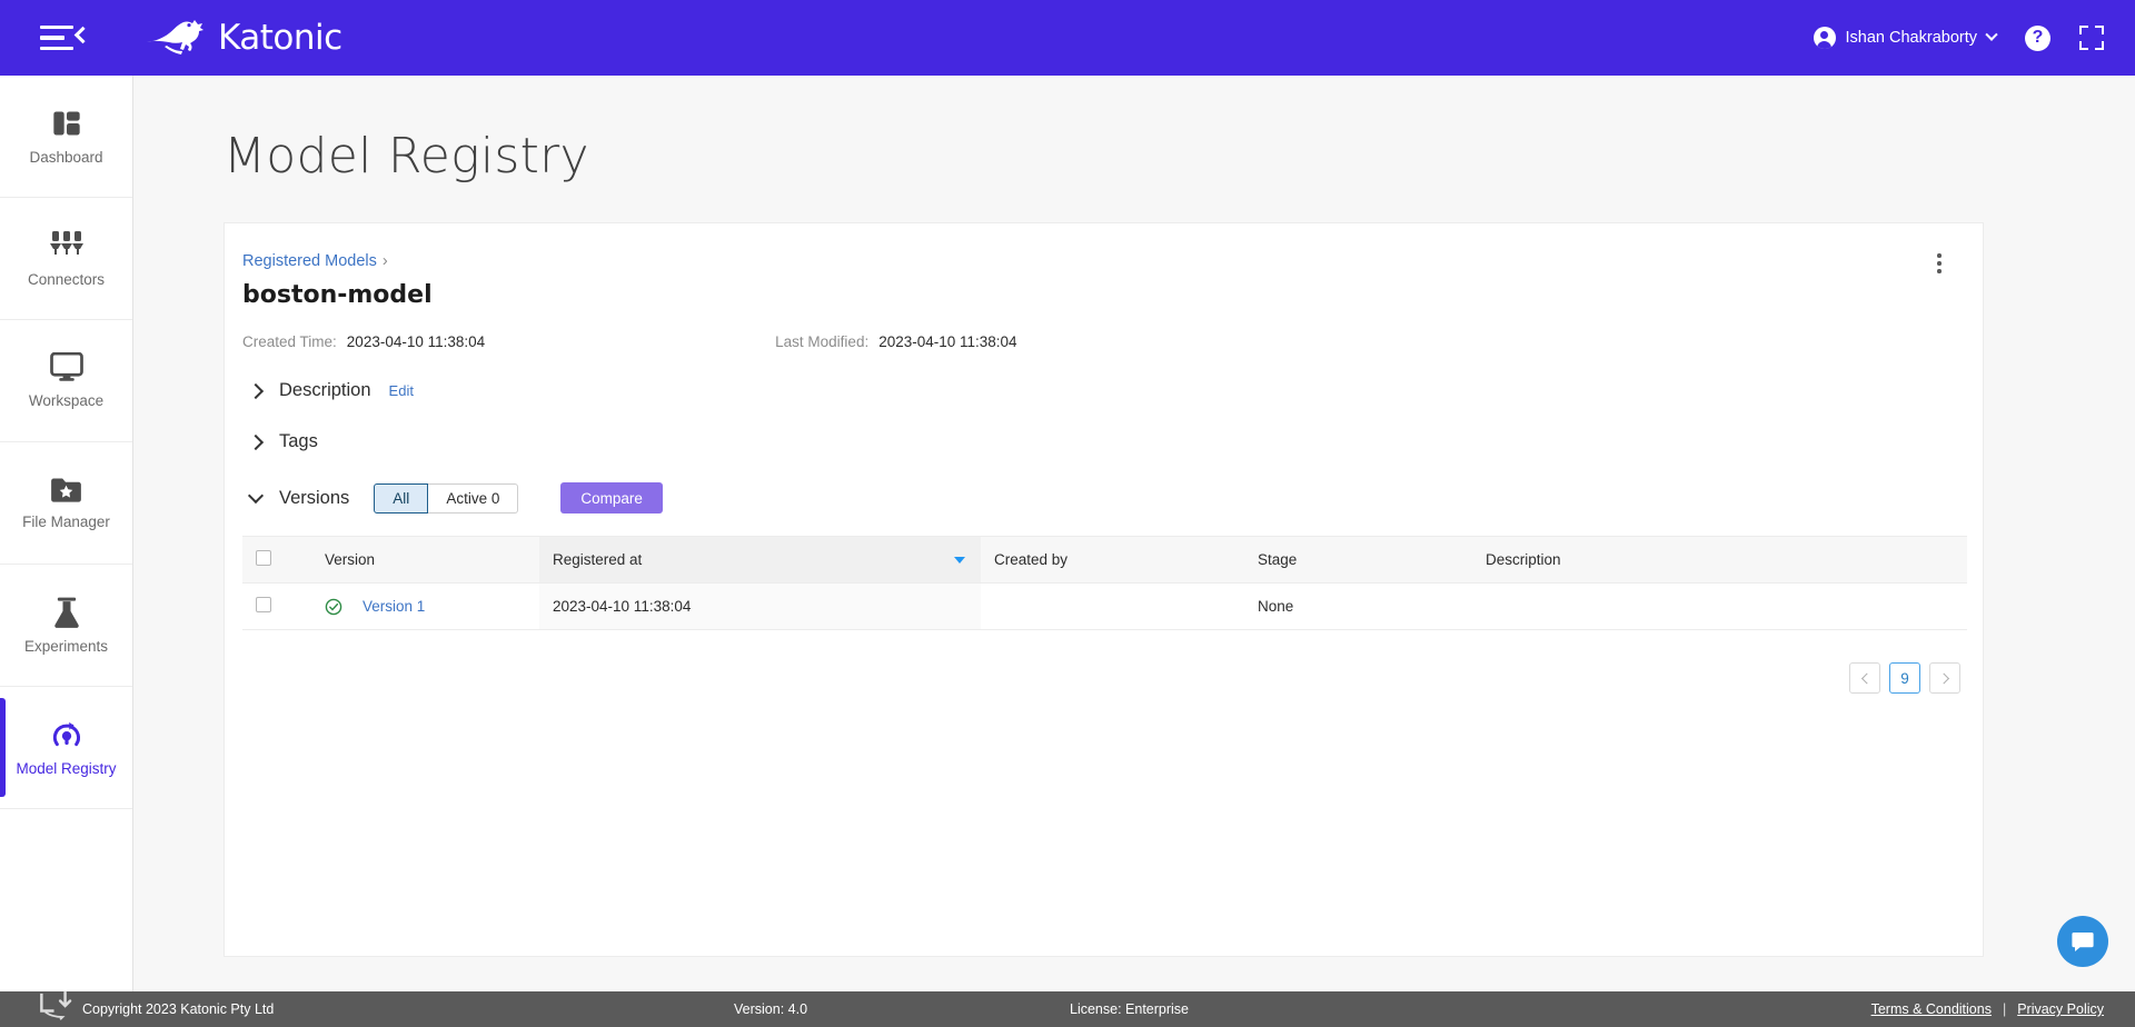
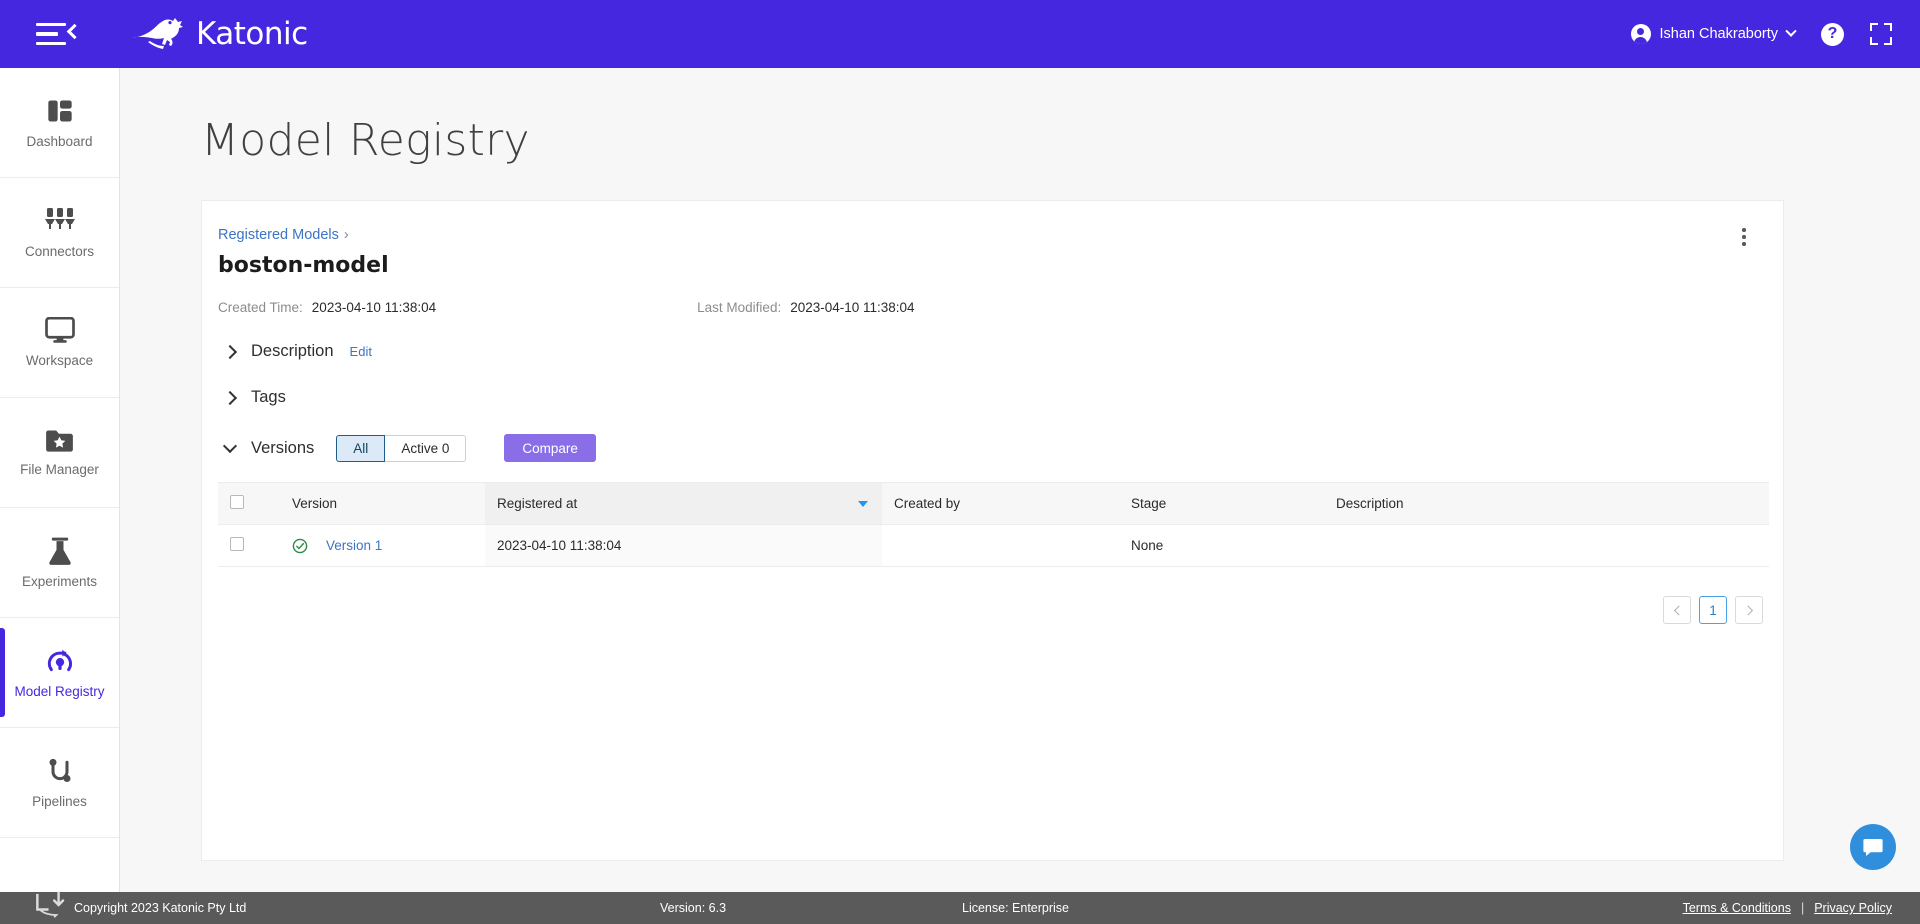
  Katonic
  Ishan Chakraborty
  ?
  Dashboard
  Connectors
  Workspace
  File Manager
  Experiments
  Model Registry
+ Pipelines
  Model Registry
  Registered Models ›
  boston-model
  Created Time:
  2023-04-10 11:38:04
  Last Modified:
  2023-04-10 11:38:04
  Description
  Edit
  Tags
  Versions
  All
  Active 0
  Compare
  	Version	Registered at	Created by	Stage	Description
  	Version 1	2023-04-10 11:38:04		None
- 9
+ 1
  Copyright 2023 Katonic Pty Ltd
- Version: 4.0
+ Version: 6.3
  License: Enterprise
  Terms & Conditions
  |
  Privacy Policy
